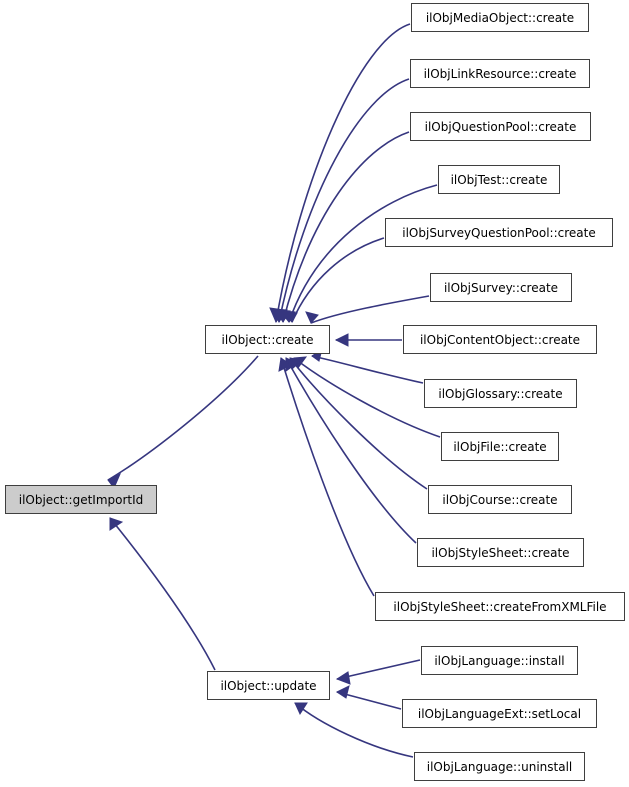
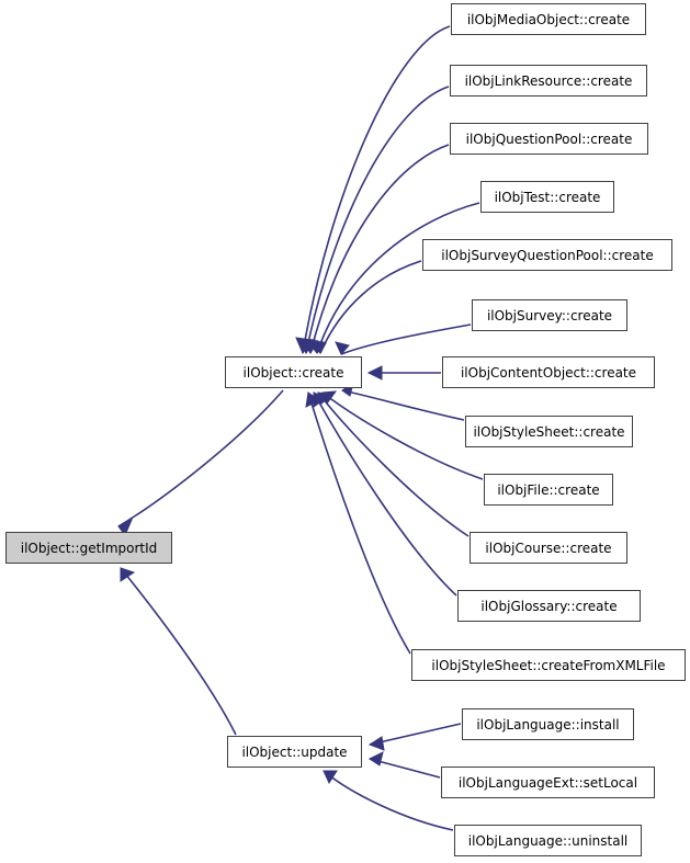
  ilObject::getImportId
  ilObject::create
  ilObject::update
  ilObjMediaObject::create
  ilObjLinkResource::create
  ilObjQuestionPool::create
  ilObjTest::create
  ilObjSurveyQuestionPool::create
  ilObjSurvey::create
  ilObjContentObject::create
- ilObjGlossary::create
+ ilObjStyleSheet::create
  ilObjFile::create
  ilObjCourse::create
- ilObjStyleSheet::create
+ ilObjGlossary::create
  ilObjStyleSheet::createFromXMLFile
  ilObjLanguage::install
  ilObjLanguageExt::setLocal
  ilObjLanguage::uninstall
